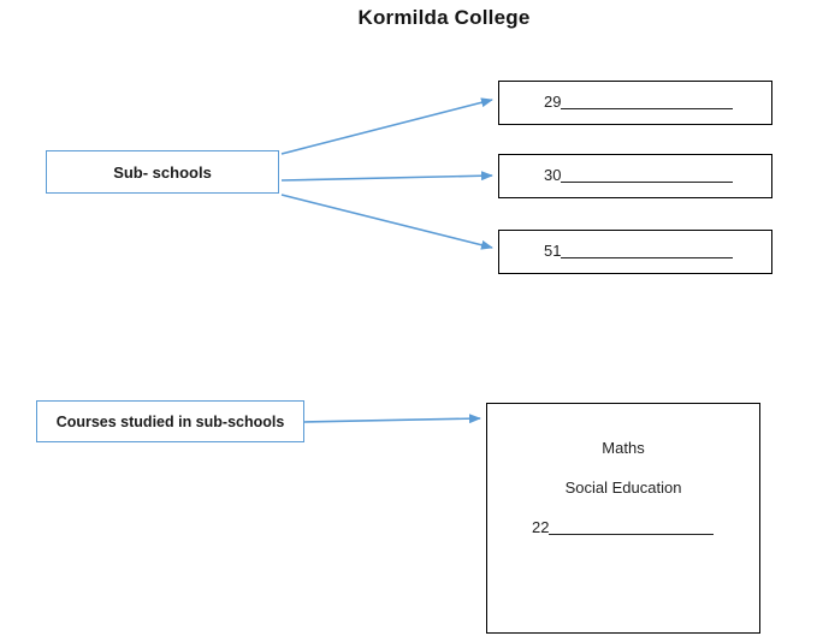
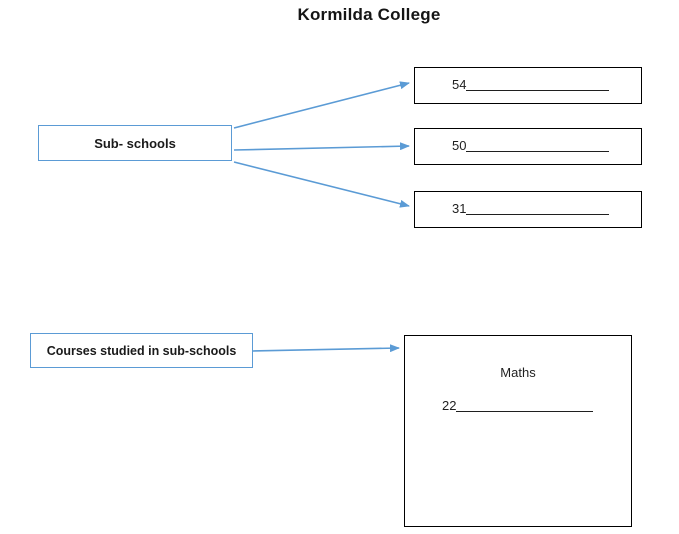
  Kormilda College
  Sub- schools
- 29
+ 54
- 30
+ 50
- 51
+ 31
  Courses studied in sub-schools
  Maths
- Social Education
  22
